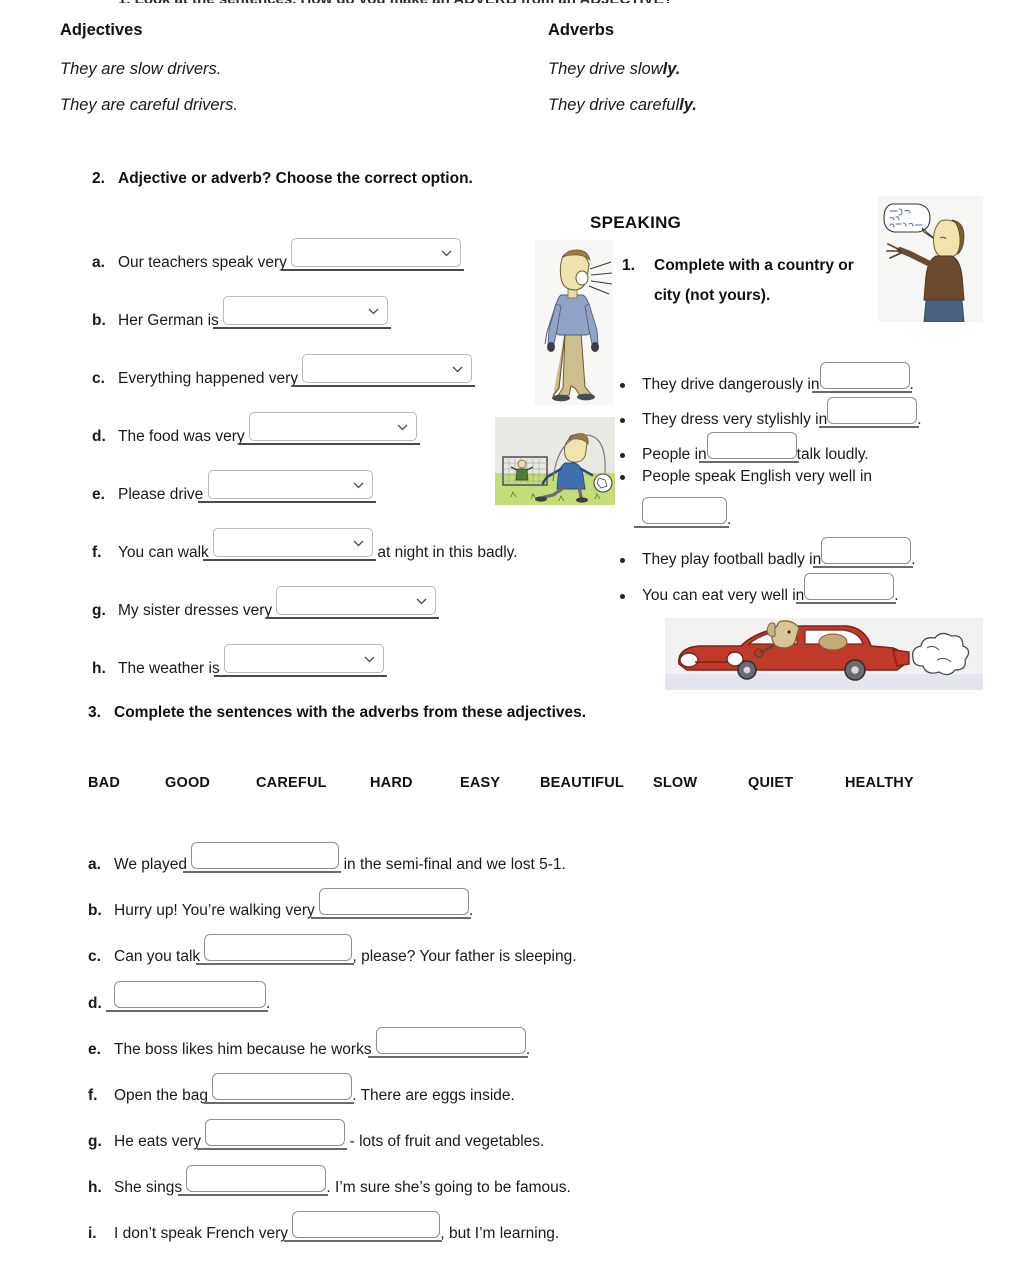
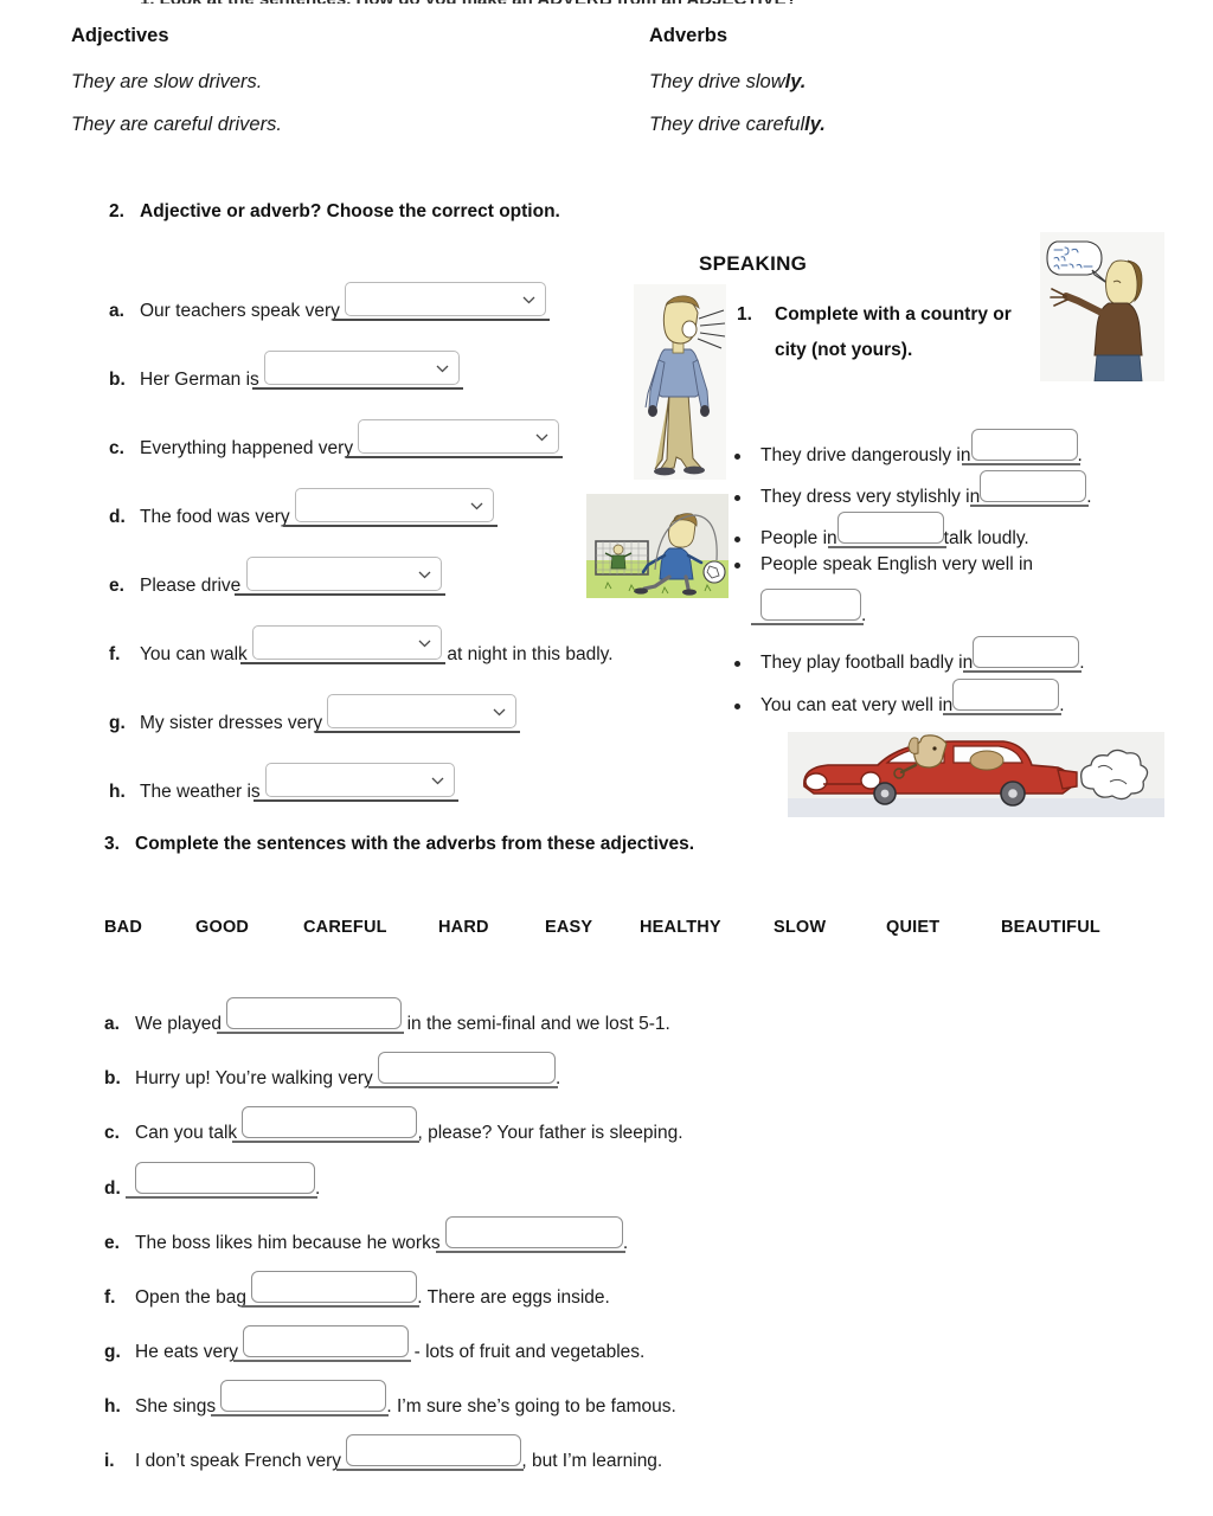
  Adjectives
  Adverbs
  They are slow drivers.
  They drive slowly.
  They are careful drivers.
  They drive carefully.
  2. Adjective or adverb? Choose the correct option.
  a.
  Our teachers speak very
  b.
  Her German is
  c.
  Everything happened very
  d.
  The food was very
  e.
  Please drive
  f.
  You can walk
  at night in this badly.
  g.
  My sister dresses very
  h.
  The weather is
  SPEAKING
  1. Complete with a country or
  city (not yours).
  They drive dangerously in
  .
  They dress very stylishly in
  .
  People in
  talk loudly.
  People speak English very well in
  .
  They play football badly in
  .
  You can eat very well in
  .
  3. Complete the sentences with the adverbs from these adjectives.
  BAD
  GOOD
  CAREFUL
  HARD
  EASY
- BEAUTIFUL
+ HEALTHY
  SLOW
  QUIET
- HEALTHY
+ BEAUTIFUL
  a.
  We played
  in the semi-final and we lost 5-1.
  b.
  Hurry up! You’re walking very
  .
  c.
  Can you talk
  , please? Your father is sleeping.
  d.
  .
  e.
  The boss likes him because he works
  .
  f.
  Open the bag
  . There are eggs inside.
  g.
  He eats very
  - lots of fruit and vegetables.
  h.
  She sings
  . I’m sure she’s going to be famous.
  i.
  I don’t speak French very
  , but I’m learning.
